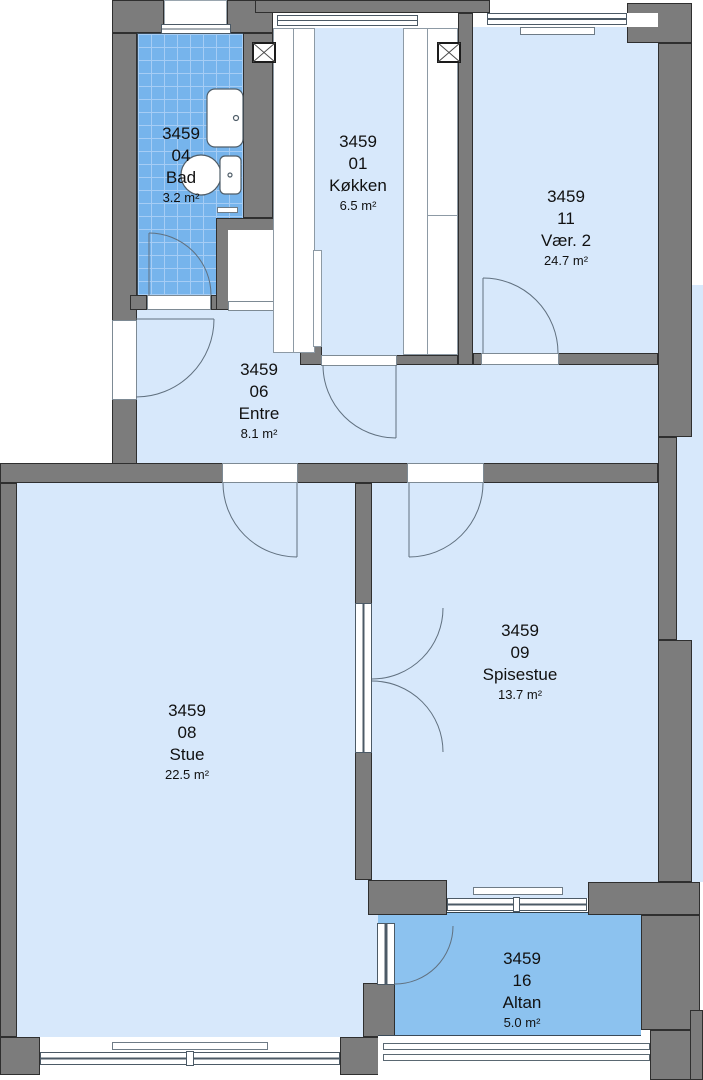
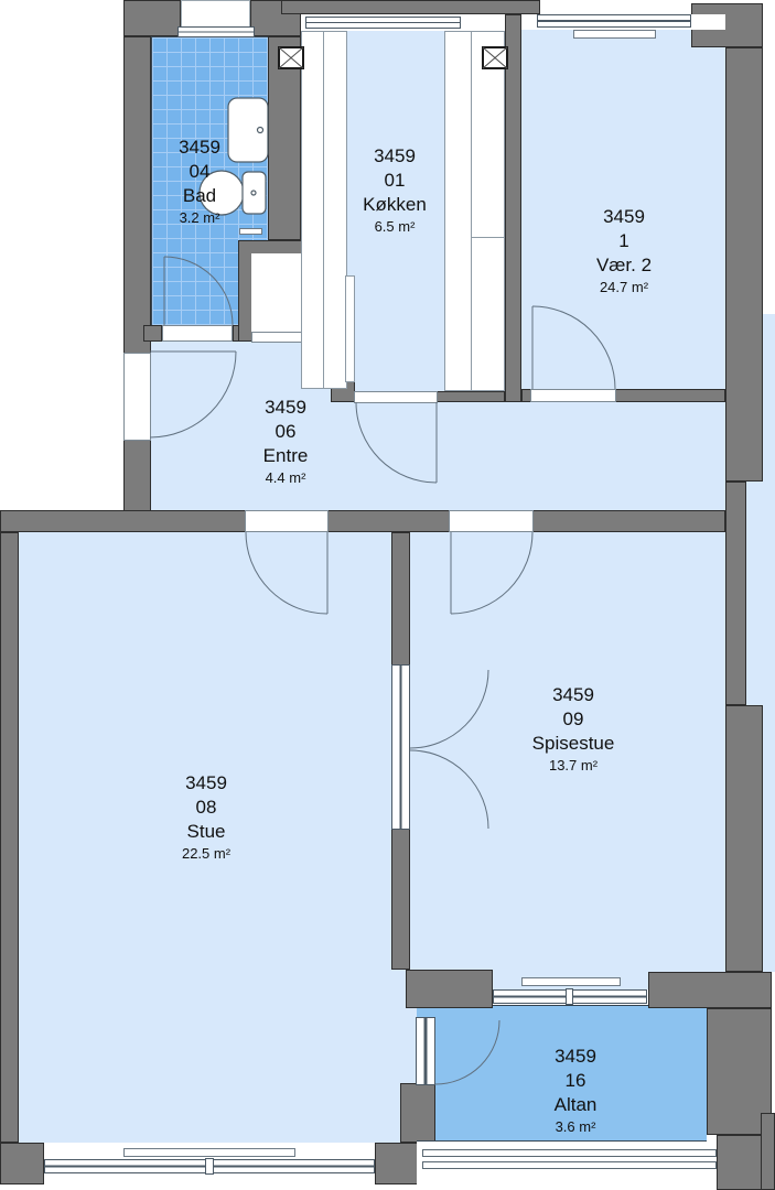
  3459
  04
  Bad
  3.2 m²
  3459
  01
  Køkken
  6.5 m²
  3459
- 11
+ 1
  Vær. 2
  24.7 m²
  3459
  06
  Entre
- 8.1 m²
+ 4.4 m²
  3459
  08
  Stue
  22.5 m²
  3459
  09
  Spisestue
  13.7 m²
  3459
  16
  Altan
- 5.0 m²
+ 3.6 m²
